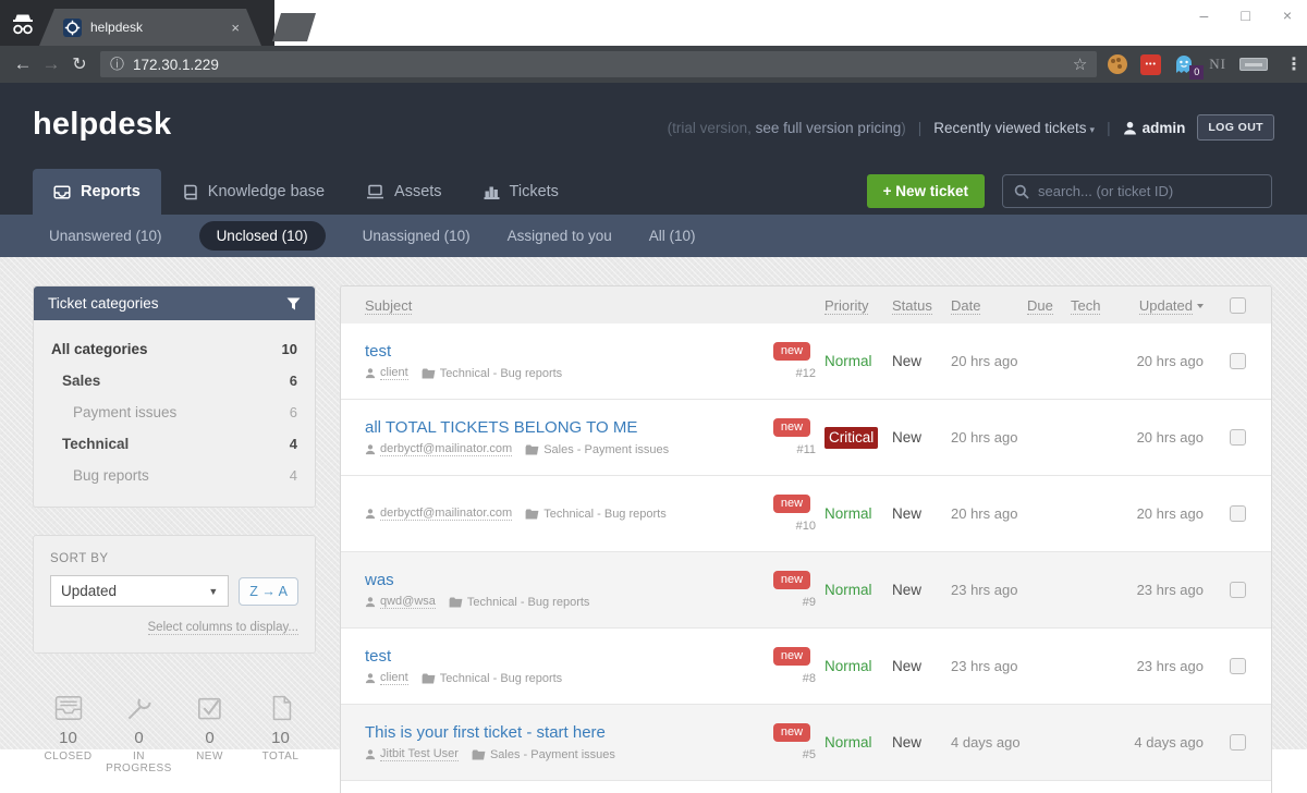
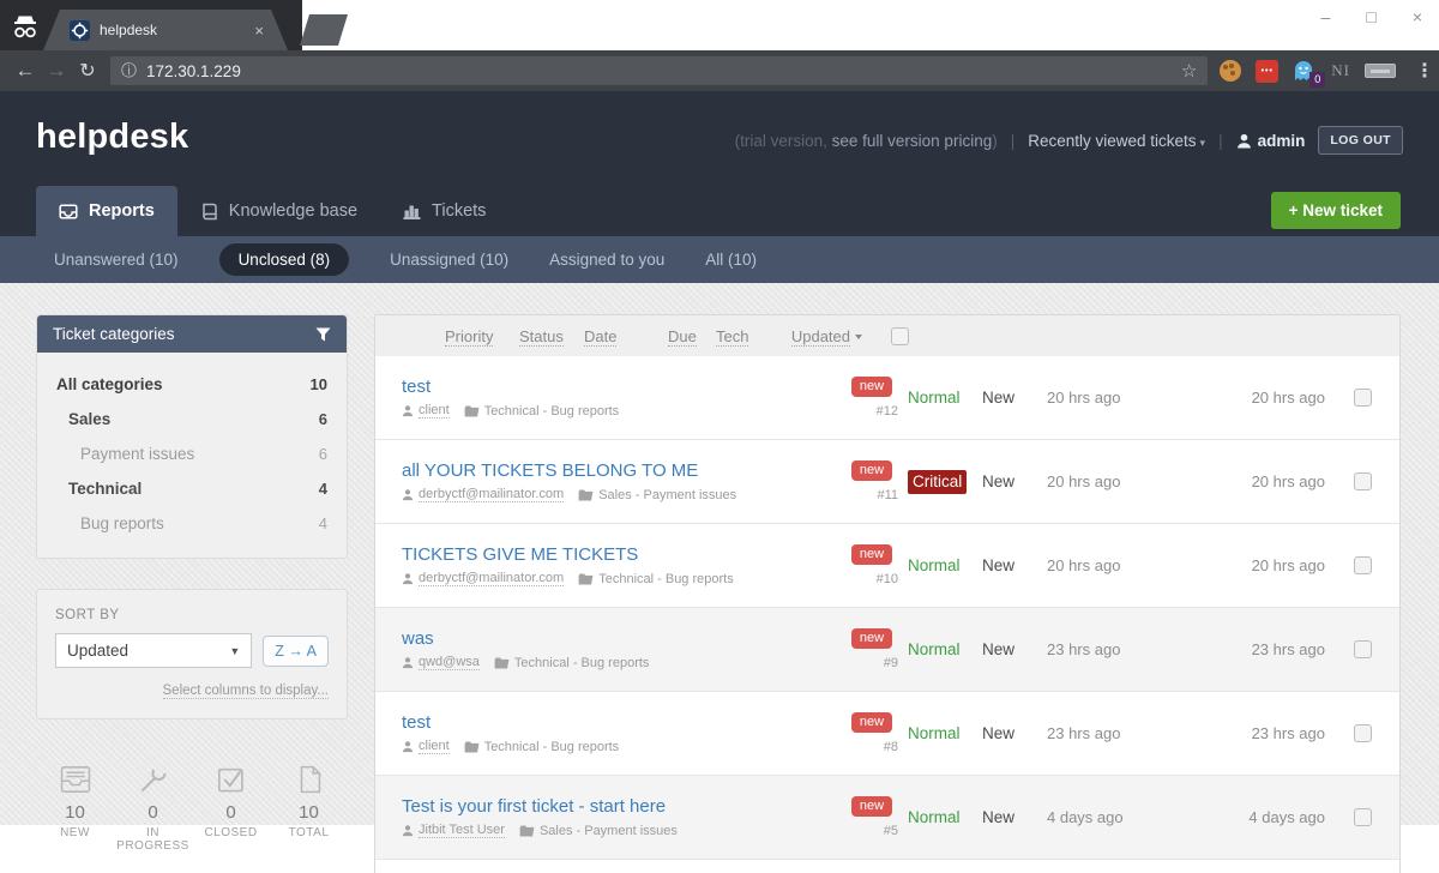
  helpdesk
  ×
  –
  □
  ×
  ←
  →
  ↻
  ⓘ
  172.30.1.229
  ☆
  0
  NI
  ⋮
  helpdesk
  (trial version, see full version pricing)
  |
  Recently viewed tickets ▾
  |
  admin
  LOG OUT
  Reports
  Knowledge base
- Assets
  Tickets
  + New ticket
- search... (or ticket ID)
  Unanswered (10)
- Unclosed (10)
+ Unclosed (8)
  Unassigned (10)
  Assigned to you
  All (10)
  Ticket categories
  All categories
  10
  Sales
  6
  Payment issues
  6
  Technical
  4
  Bug reports
  4
  SORT BY
  Updated
  ▼
  Z → A
  Select columns to display...
  10
- CLOSED
+ NEW
  0
  IN PROGRESS
  0
- NEW
+ CLOSED
  10
  TOTAL
- Subject
  Priority
  Status
  Date
  Due
  Tech
  Updated
  test
  client
  Technical - Bug reports
  new
  #12
  Normal
  New
  20 hrs ago
  20 hrs ago
- all TOTAL TICKETS BELONG TO ME
+ all YOUR TICKETS BELONG TO ME
  derbyctf@mailinator.com
  Sales - Payment issues
  new
  #11
  Critical
  New
  20 hrs ago
  20 hrs ago
+ TICKETS GIVE ME TICKETS
  derbyctf@mailinator.com
  Technical - Bug reports
  new
  #10
  Normal
  New
  20 hrs ago
  20 hrs ago
  was
  qwd@wsa
  Technical - Bug reports
  new
  #9
  Normal
  New
  23 hrs ago
  23 hrs ago
  test
  client
  Technical - Bug reports
  new
  #8
  Normal
  New
  23 hrs ago
  23 hrs ago
- This is your first ticket - start here
+ Test is your first ticket - start here
  Jitbit Test User
  Sales - Payment issues
  new
  #5
  Normal
  New
  4 days ago
  4 days ago
